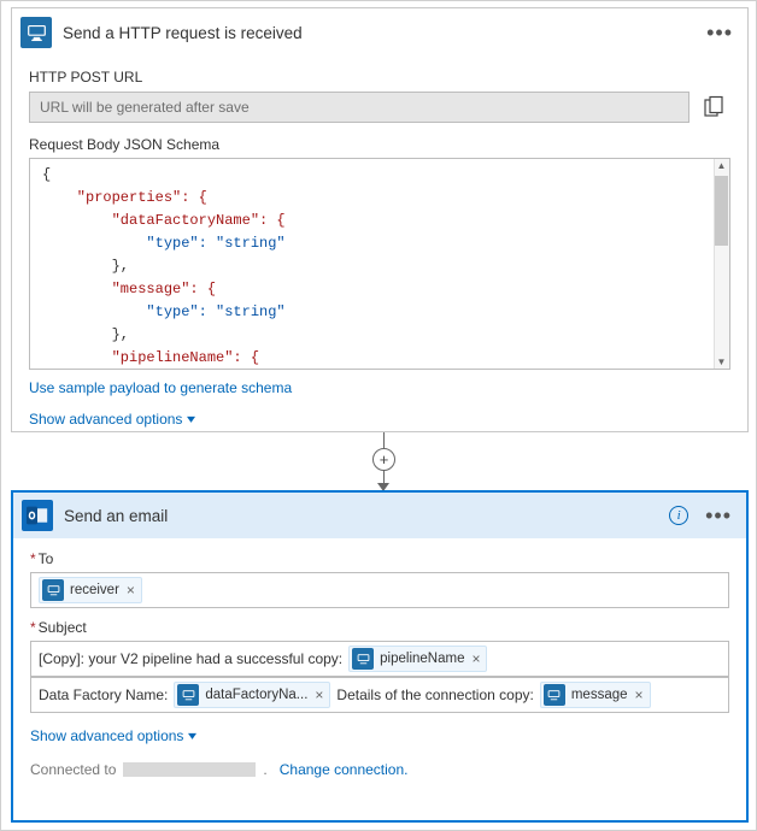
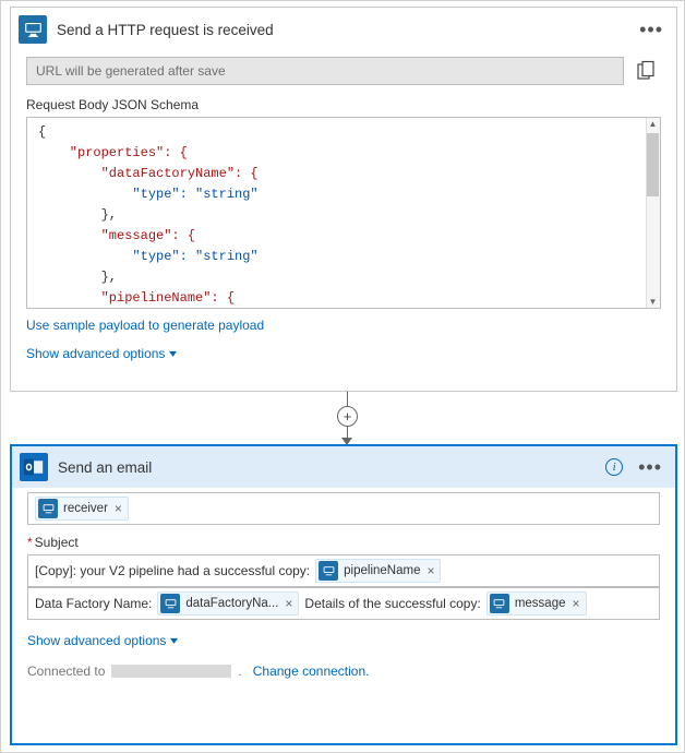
  Send a HTTP request is received
  •••
- HTTP POST URL
  URL will be generated after save
  Request Body JSON Schema
  { "properties": { "dataFactoryName": { "type": "string" }, "message": { "type": "string" }, "pipelineName": {
  ▲
  ▼
- Use sample payload to generate schema
+ Use sample payload to generate payload
  Show advanced options
  ▾
  +
  Send an email
  i
  •••
- * To
  receiver
  ×
  * Subject
  [Copy]: your V2 pipeline had a successful copy:
  pipelineName
  ×
  Data Factory Name:
  dataFactoryNa...
  ×
- Details of the connection copy:
+ Details of the successful copy:
  message
  ×
  Show advanced options
  ▾
  Connected to
  .
  Change connection.
